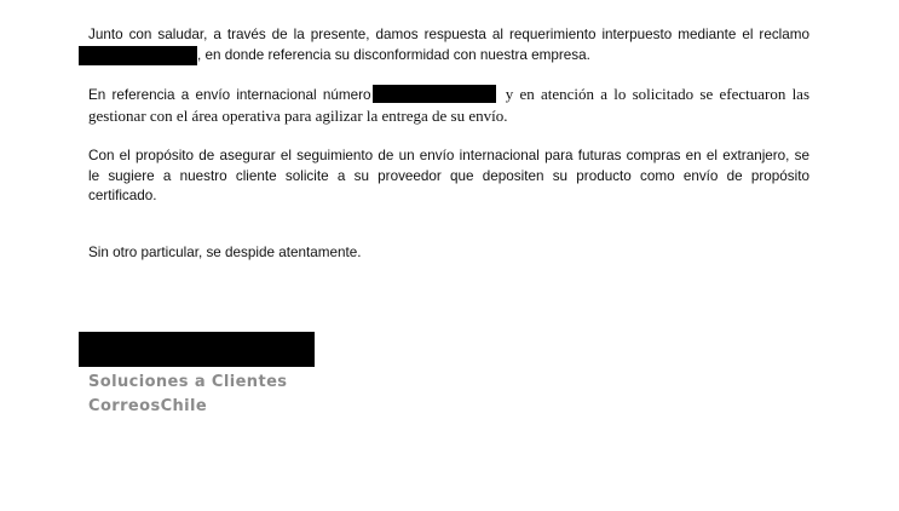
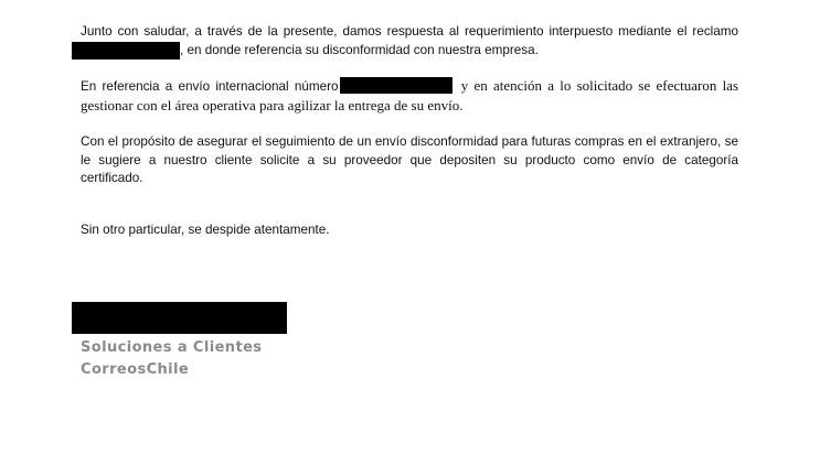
  Junto con saludar, a través de la presente, damos respuesta al requerimiento interpuesto mediante el reclamo
  , en donde referencia su disconformidad con nuestra empresa.
  En referencia a envío internacional número y en atención a lo solicitado se efectuaron las
  gestionar con el área operativa para agilizar la entrega de su envío.
- Con el propósito de asegurar el seguimiento de un envío internacional para futuras compras en el extranjero, se
+ Con el propósito de asegurar el seguimiento de un envío disconformidad para futuras compras en el extranjero, se
- le sugiere a nuestro cliente solicite a su proveedor que depositen su producto como envío de propósito
+ le sugiere a nuestro cliente solicite a su proveedor que depositen su producto como envío de categoría
  certificado.
  Sin otro particular, se despide atentamente.
  Soluciones a Clientes
  CorreosChile
